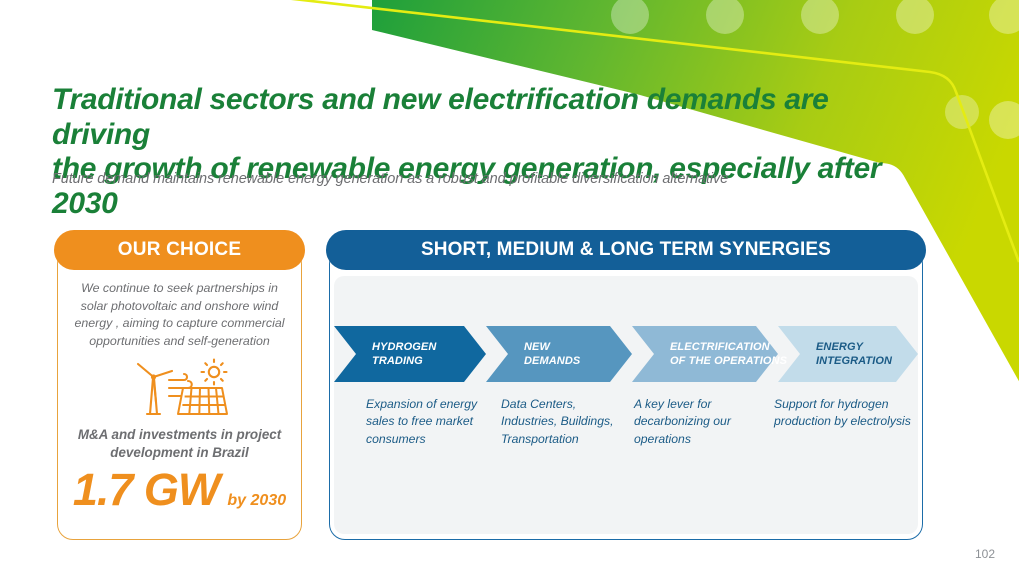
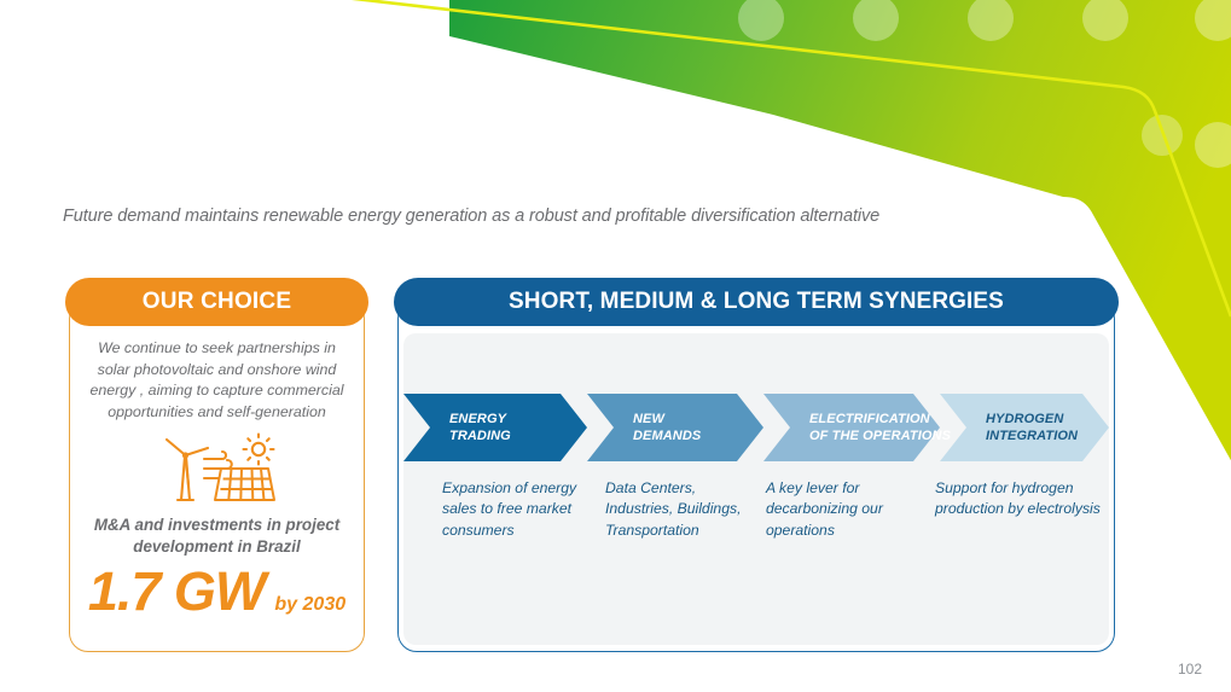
- Traditional sectors and new electrification demands are driving
- the growth of renewable energy generation, especially after 2030
  Future demand maintains renewable energy generation as a robust and profitable diversification alternative
  OUR CHOICE
  We continue to seek partnerships in solar photovoltaic and onshore wind energy , aiming to capture commercial opportunities and self-generation
  M&A and investments in project development in Brazil
  1.7 GW
  by 2030
  SHORT, MEDIUM & LONG TERM SYNERGIES
- HYDROGEN
+ ENERGY
  TRADING
  NEW
  DEMANDS
  ELECTRIFICATION
  OF THE OPERATIONS
- ENERGY
+ HYDROGEN
  INTEGRATION
  Expansion of energy sales to free market consumers
  Data Centers, Industries, Buildings, Transportation
  A key lever for decarbonizing our operations
  Support for hydrogen production by electrolysis
  102
